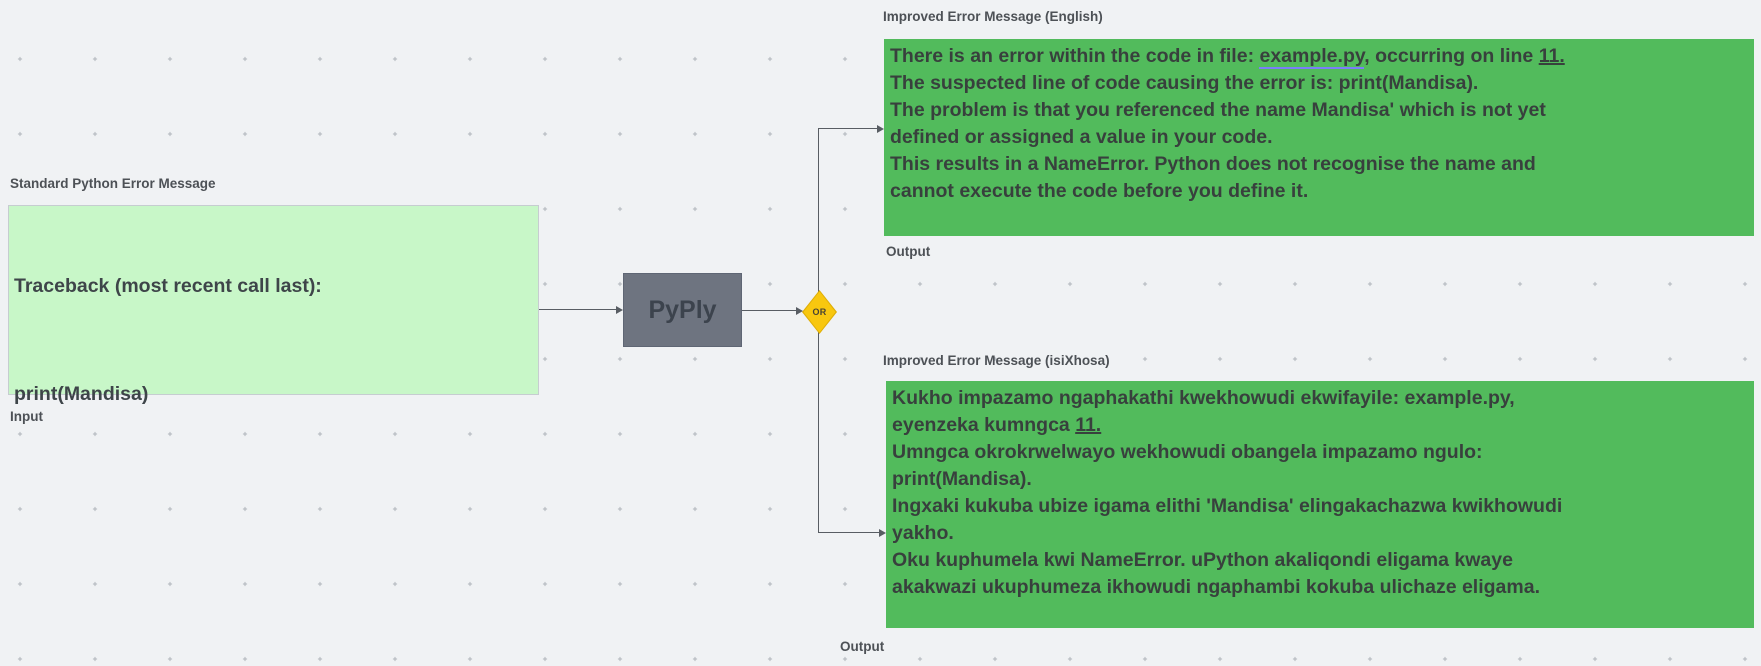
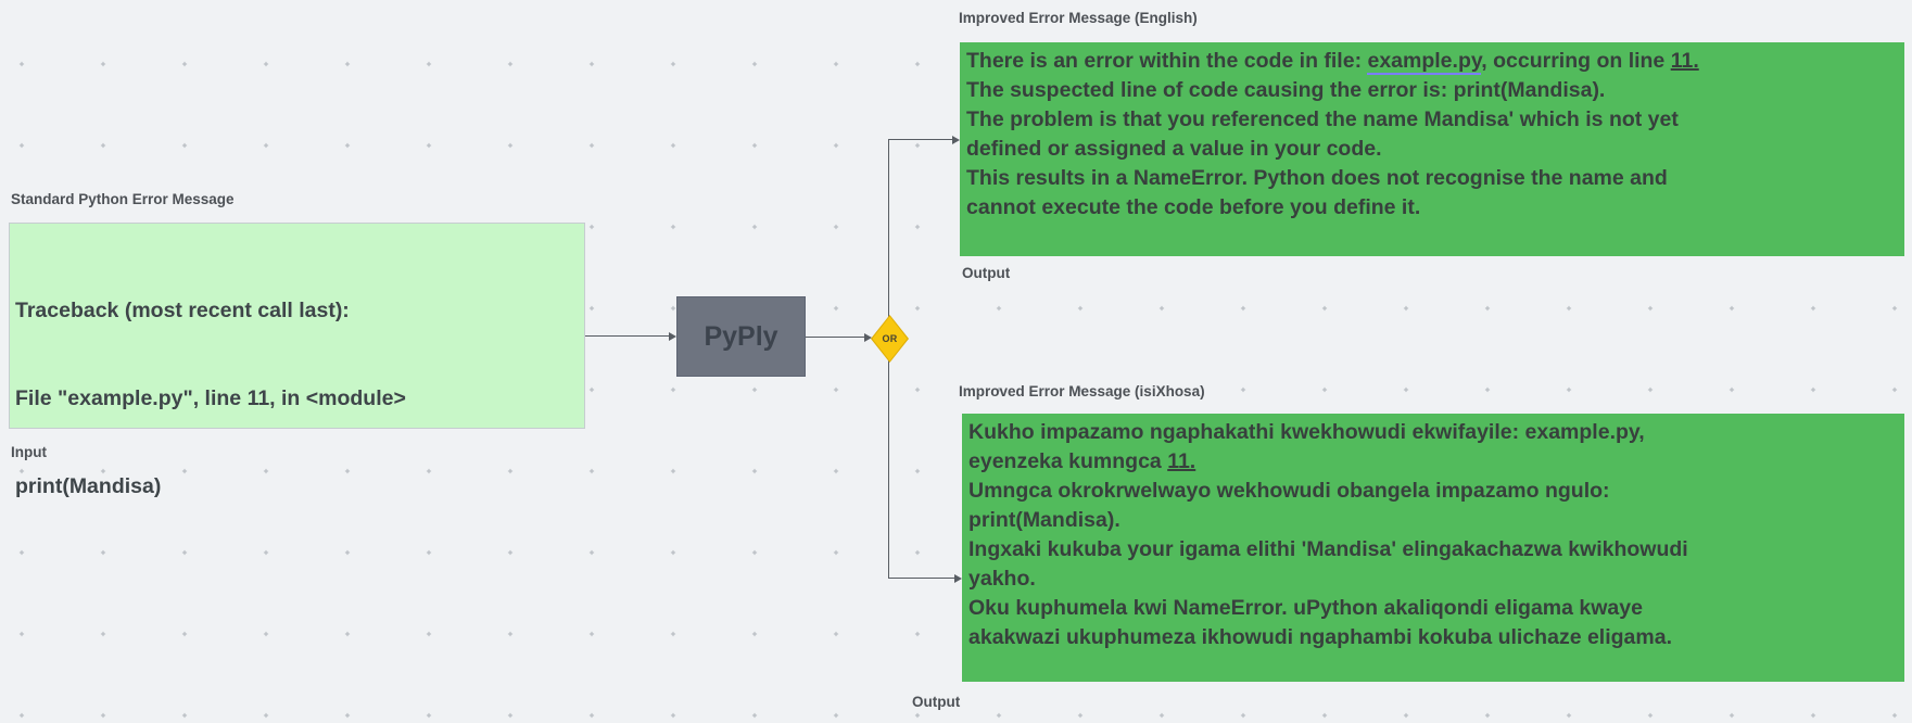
  Standard Python Error Message
  Traceback (most recent call last):
+ File "example.py", line 11, in <module>
  print(Mandisa)
  Input
  PyPly
  OR
  Improved Error Message (English)
  There is an error within the code in file: example.py, occurring on line 11.
  The suspected line of code causing the error is: print(Mandisa).
  The problem is that you referenced the name Mandisa' which is not yet
  defined or assigned a value in your code.
  This results in a NameError. Python does not recognise the name and
  cannot execute the code before you define it.
  Output
  Improved Error Message (isiXhosa)
  Kukho impazamo ngaphakathi kwekhowudi ekwifayile: example.py,
  eyenzeka kumngca 11.
  Umngca okrokrwelwayo wekhowudi obangela impazamo ngulo:
  print(Mandisa).
- Ingxaki kukuba ubize igama elithi 'Mandisa' elingakachazwa kwikhowudi
+ Ingxaki kukuba your igama elithi 'Mandisa' elingakachazwa kwikhowudi
  yakho.
  Oku kuphumela kwi NameError. uPython akaliqondi eligama kwaye
  akakwazi ukuphumeza ikhowudi ngaphambi kokuba ulichaze eligama.
  Output
